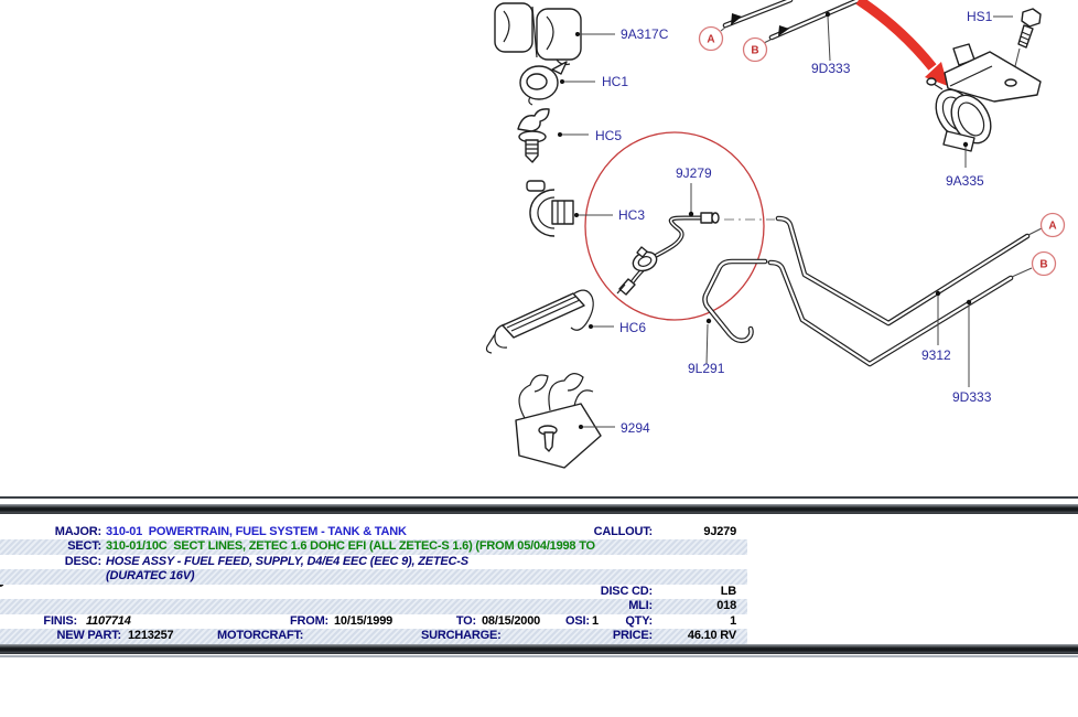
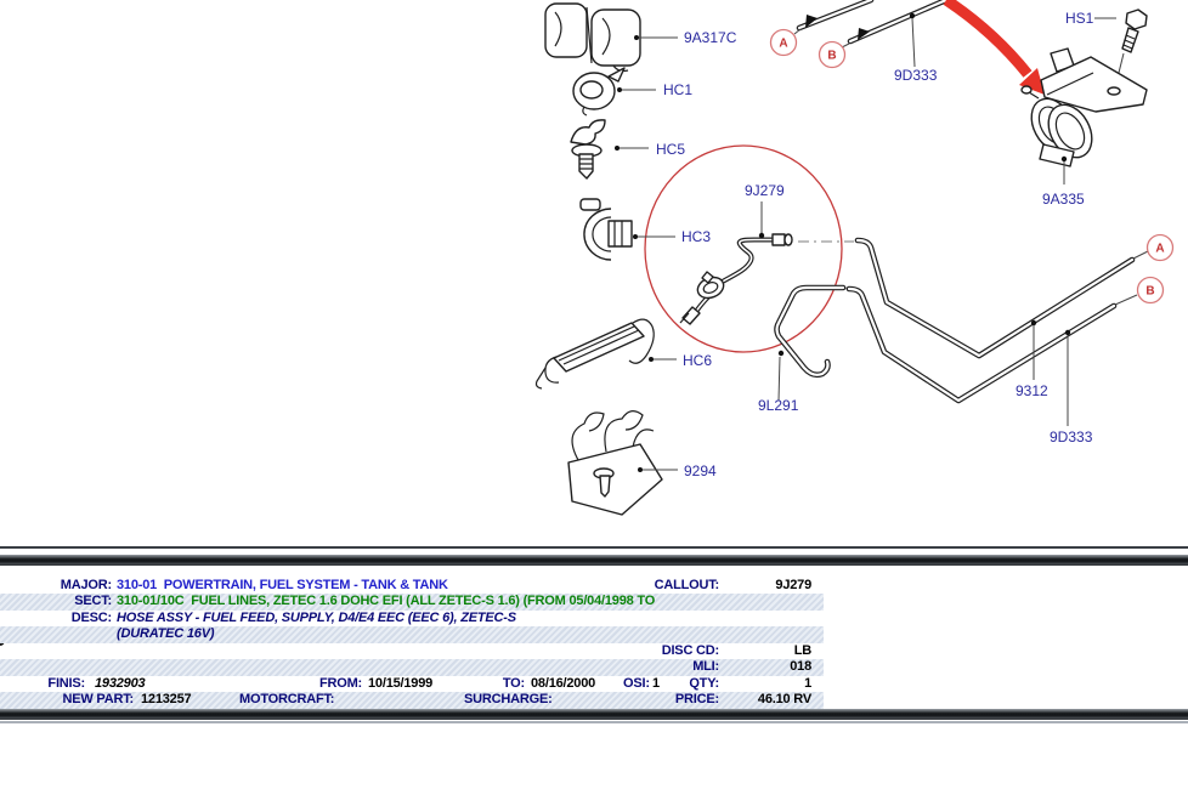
  A
  B
  A
  B
  9A317C
  HC1
  HC5
  HC3
  HC6
  9294
  9J279
  9L291
  9312
  9D333
  9D333
  HS1
  9A335
  MAJOR:
  310-01 POWERTRAIN, FUEL SYSTEM - TANK & TANK
  CALLOUT:
  9J279
  SECT:
- 310-01/10C SECT LINES, ZETEC 1.6 DOHC EFI (ALL ZETEC-S 1.6) (FROM 05/04/1998 TO
+ 310-01/10C FUEL LINES, ZETEC 1.6 DOHC EFI (ALL ZETEC-S 1.6) (FROM 05/04/1998 TO
  DESC:
- HOSE ASSY - FUEL FEED, SUPPLY, D4/E4 EEC (EEC 9), ZETEC-S
+ HOSE ASSY - FUEL FEED, SUPPLY, D4/E4 EEC (EEC 6), ZETEC-S
  (DURATEC 16V)
  DISC CD:
  LB
  MLI:
  018
  FINIS:
- 1107714
+ 1932903
  FROM:
  10/15/1999
  TO:
- 08/15/2000
+ 08/16/2000
  OSI:
  1
  QTY:
  1
  NEW PART:
  1213257
  MOTORCRAFT:
  SURCHARGE:
  PRICE:
  46.10 RV
